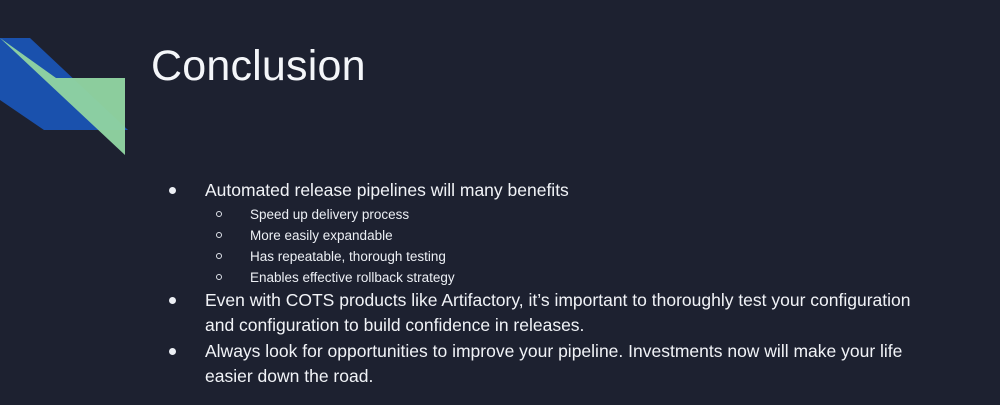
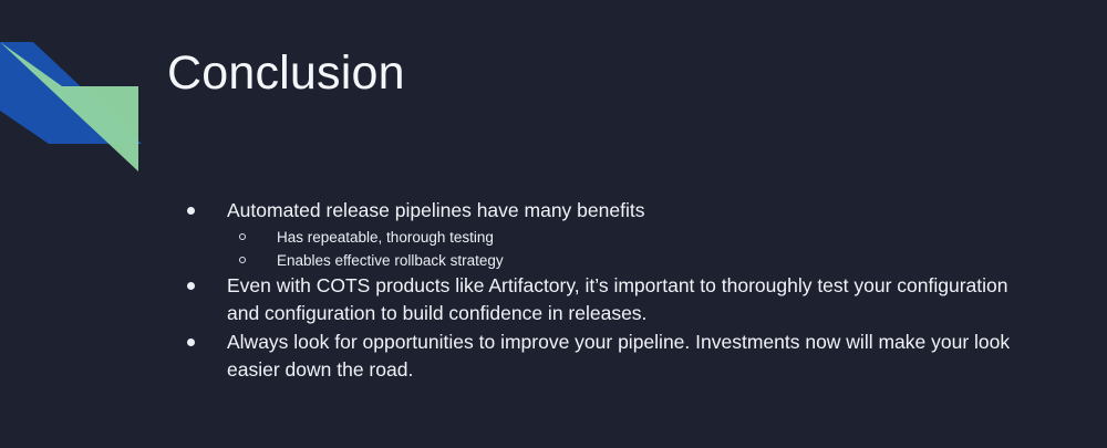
  Conclusion
- Automated release pipelines will many benefits
+ Automated release pipelines have many benefits
- Speed up delivery process
- More easily expandable
  Has repeatable, thorough testing
  Enables effective rollback strategy
  Even with COTS products like Artifactory, it’s important to thoroughly test your configuration and configuration to build confidence in releases.
- Always look for opportunities to improve your pipeline. Investments now will make your life easier down the road.
+ Always look for opportunities to improve your pipeline. Investments now will make your look easier down the road.
